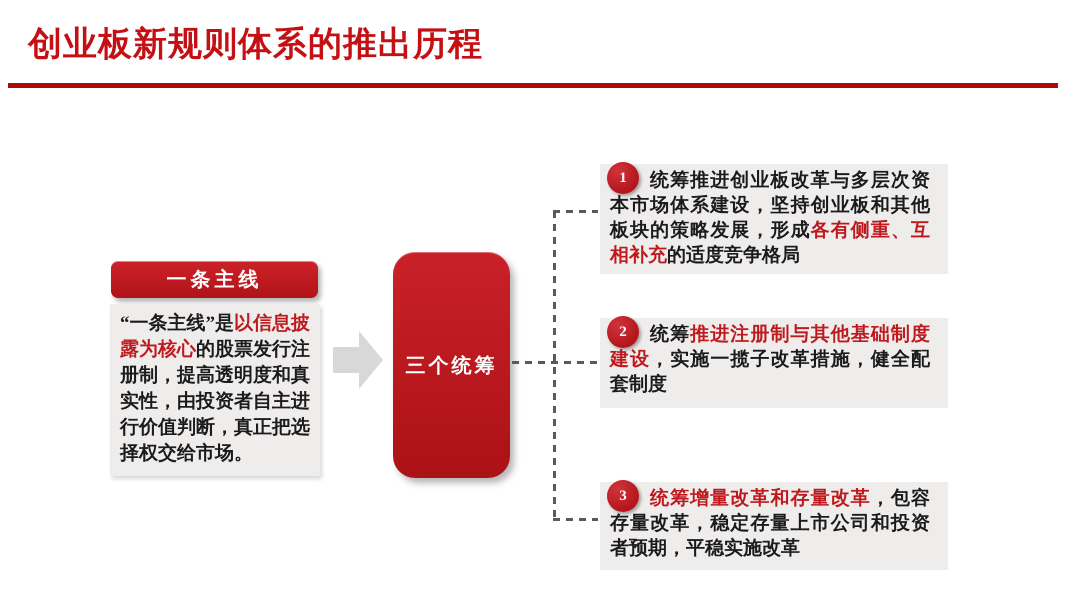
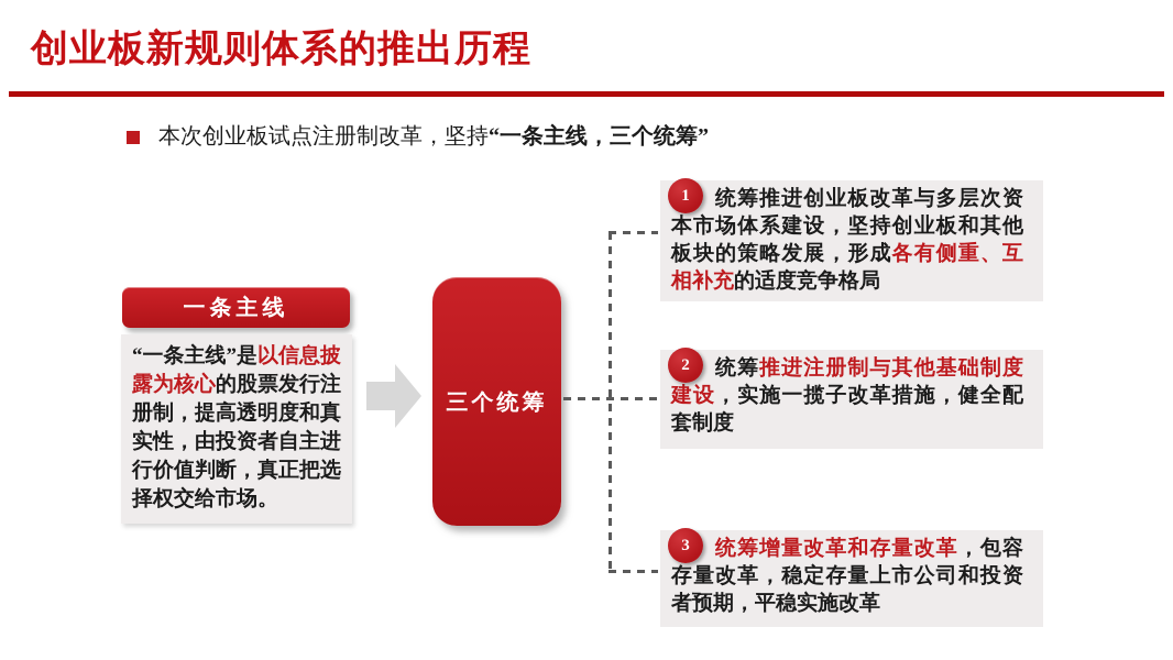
  创业板新规则体系的推出历程
+ 本次创业板试点注册制改革，坚持“一条主线，三个统筹”
  一条主线
  “一条主线”是以信息披露为核心的股票发行注册制，提高透明度和真实性，由投资者自主进行价值判断，真正把选择权交给市场。
  三个统筹
  1
  统筹推进创业板改革与多层次资本市场体系建设，坚持创业板和其他板块的策略发展，形成各有侧重、互相补充的适度竞争格局
  2
  统筹推进注册制与其他基础制度建设，实施一揽子改革措施，健全配套制度
  3
  统筹增量改革和存量改革，包容存量改革，稳定存量上市公司和投资者预期，平稳实施改革
